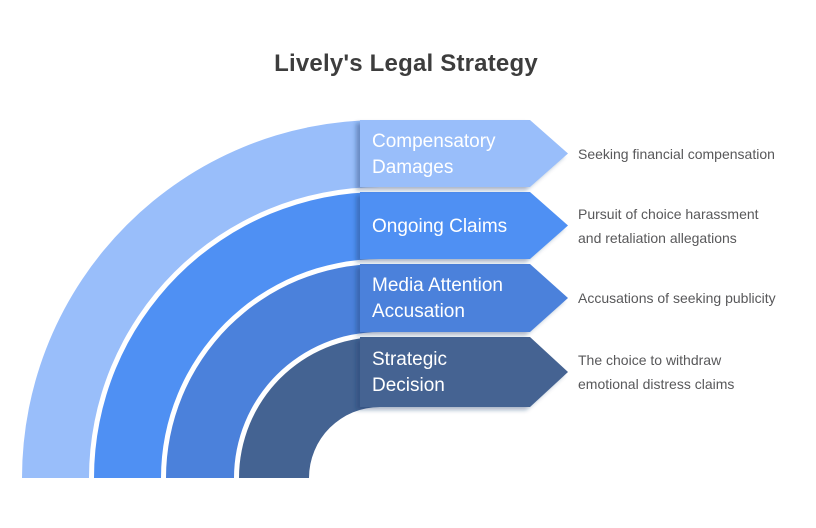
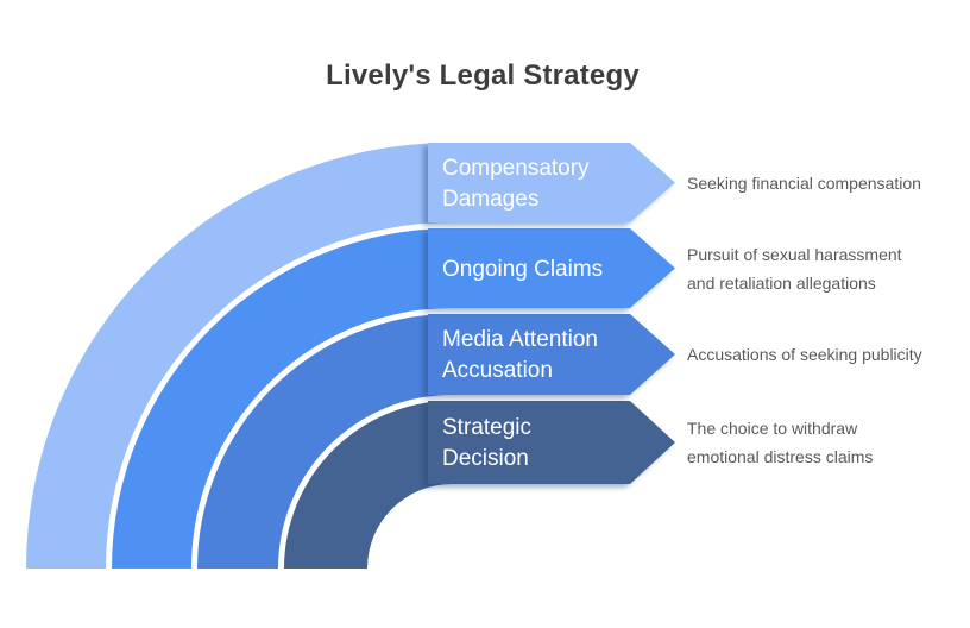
  Lively's Legal Strategy
  Compensatory Damages
  Ongoing Claims
  Media Attention Accusation
  Strategic Decision
  Seeking financial compensation
- Pursuit of choice harassment and retaliation allegations
+ Pursuit of sexual harassment and retaliation allegations
  Accusations of seeking publicity
  The choice to withdraw emotional distress claims
